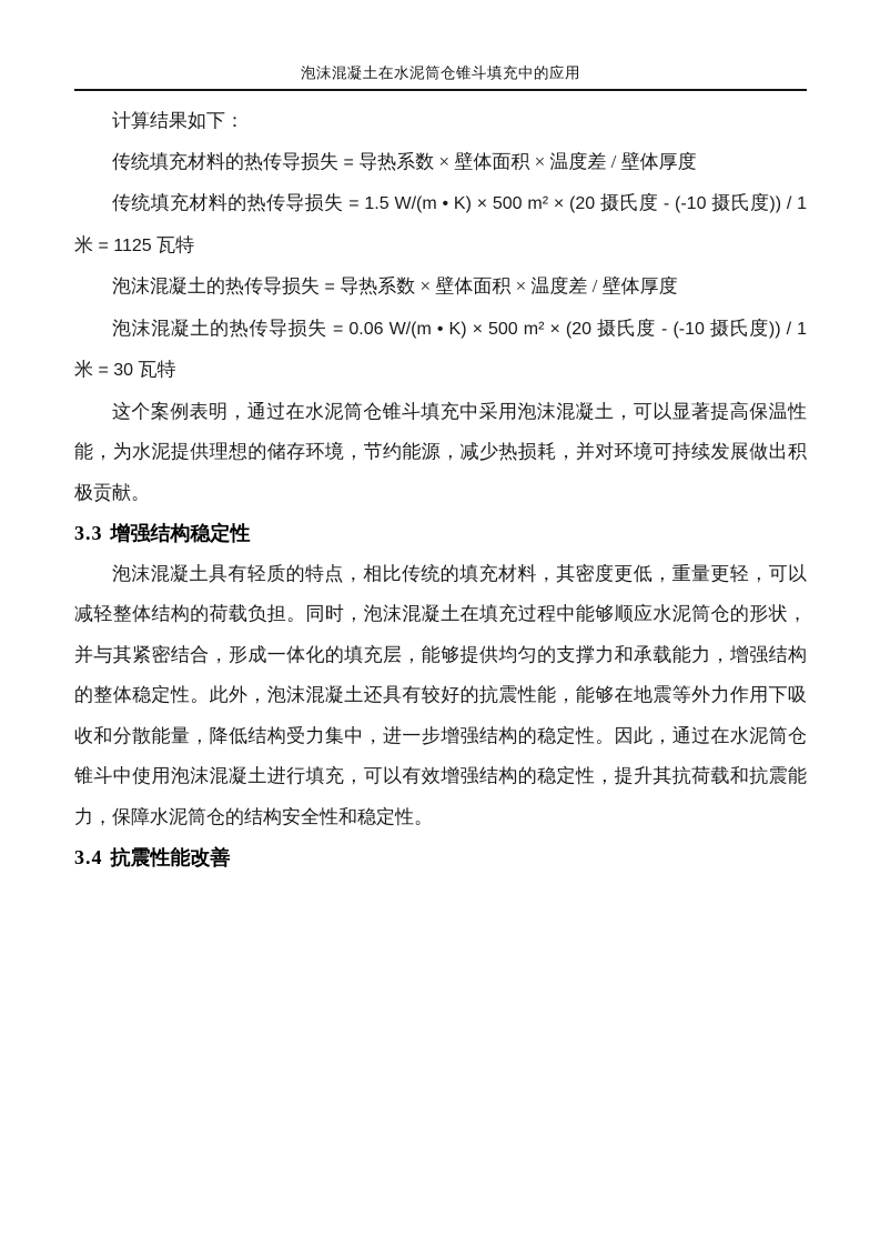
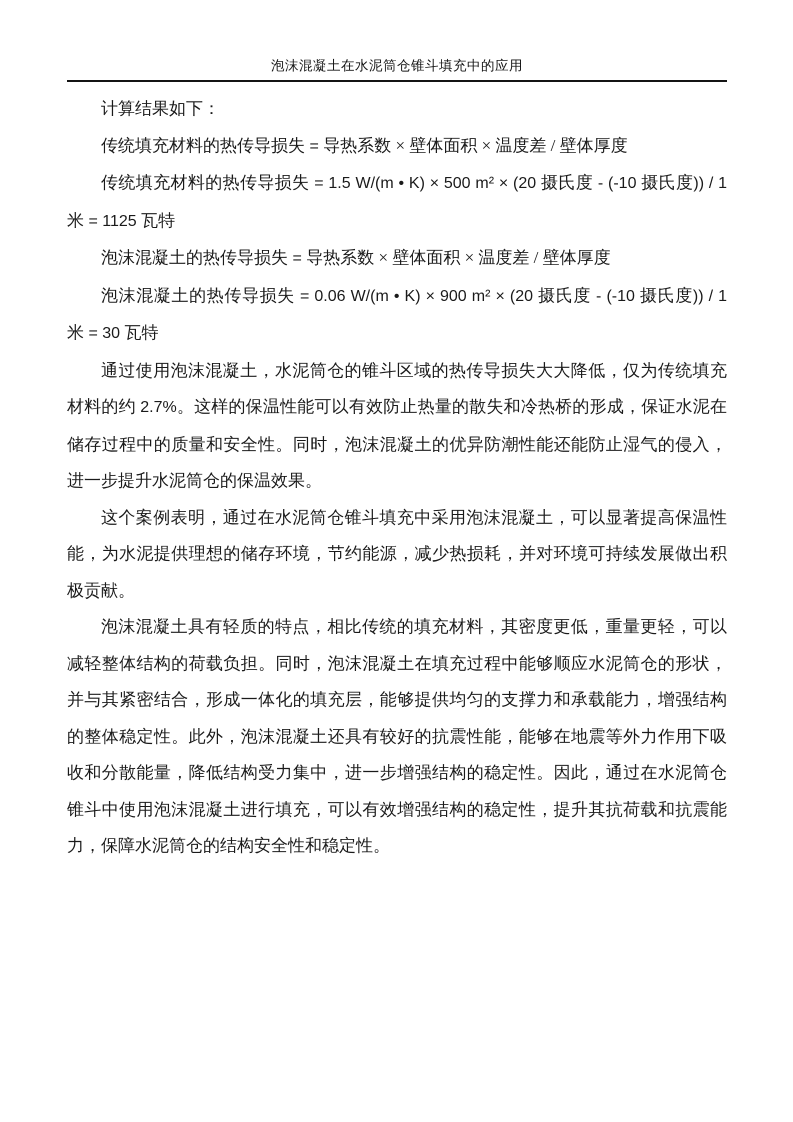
  泡沫混凝土在水泥筒仓锥斗填充中的应用
  计算结果如下：
  传统填充材料的热传导损失 = 导热系数 × 壁体面积 × 温度差 / 壁体厚度
  传统填充材料的热传导损失 = 1.5 W/(m • K) × 500 m² × (20 摄氏度 - (-10 摄氏度)) / 1 米 = 1125 瓦特
  泡沫混凝土的热传导损失 = 导热系数 × 壁体面积 × 温度差 / 壁体厚度
- 泡沫混凝土的热传导损失 = 0.06 W/(m • K) × 500 m² × (20 摄氏度 - (-10 摄氏度)) / 1 米 = 30 瓦特
+ 泡沫混凝土的热传导损失 = 0.06 W/(m • K) × 900 m² × (20 摄氏度 - (-10 摄氏度)) / 1 米 = 30 瓦特
+ 通过使用泡沫混凝土，水泥筒仓的锥斗区域的热传导损失大大降低，仅为传统填充材料的约 2.7%。这样的保温性能可以有效防止热量的散失和冷热桥的形成，保证水泥在储存过程中的质量和安全性。同时，泡沫混凝土的优异防潮性能还能防止湿气的侵入，进一步提升水泥筒仓的保温效果。
  这个案例表明，通过在水泥筒仓锥斗填充中采用泡沫混凝土，可以显著提高保温性能，为水泥提供理想的储存环境，节约能源，减少热损耗，并对环境可持续发展做出积极贡献。
- 3.3 增强结构稳定性
  泡沫混凝土具有轻质的特点，相比传统的填充材料，其密度更低，重量更轻，可以减轻整体结构的荷载负担。同时，泡沫混凝土在填充过程中能够顺应水泥筒仓的形状，并与其紧密结合，形成一体化的填充层，能够提供均匀的支撑力和承载能力，增强结构的整体稳定性。此外，泡沫混凝土还具有较好的抗震性能，能够在地震等外力作用下吸收和分散能量，降低结构受力集中，进一步增强结构的稳定性。因此，通过在水泥筒仓锥斗中使用泡沫混凝土进行填充，可以有效增强结构的稳定性，提升其抗荷载和抗震能力，保障水泥筒仓的结构安全性和稳定性。
- 3.4 抗震性能改善
